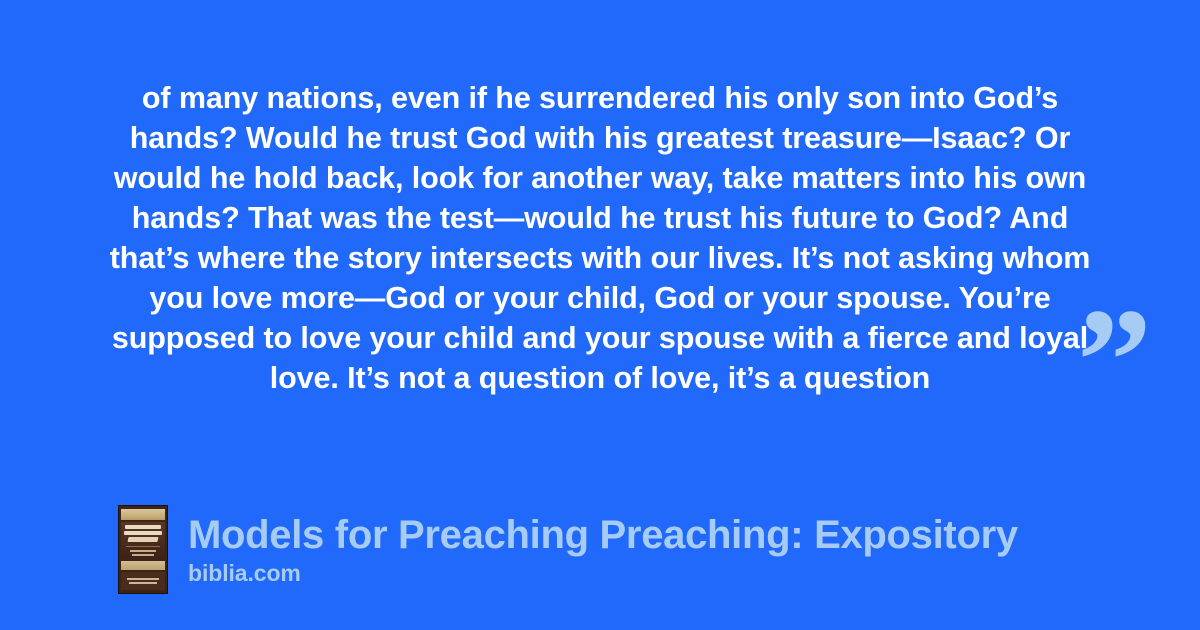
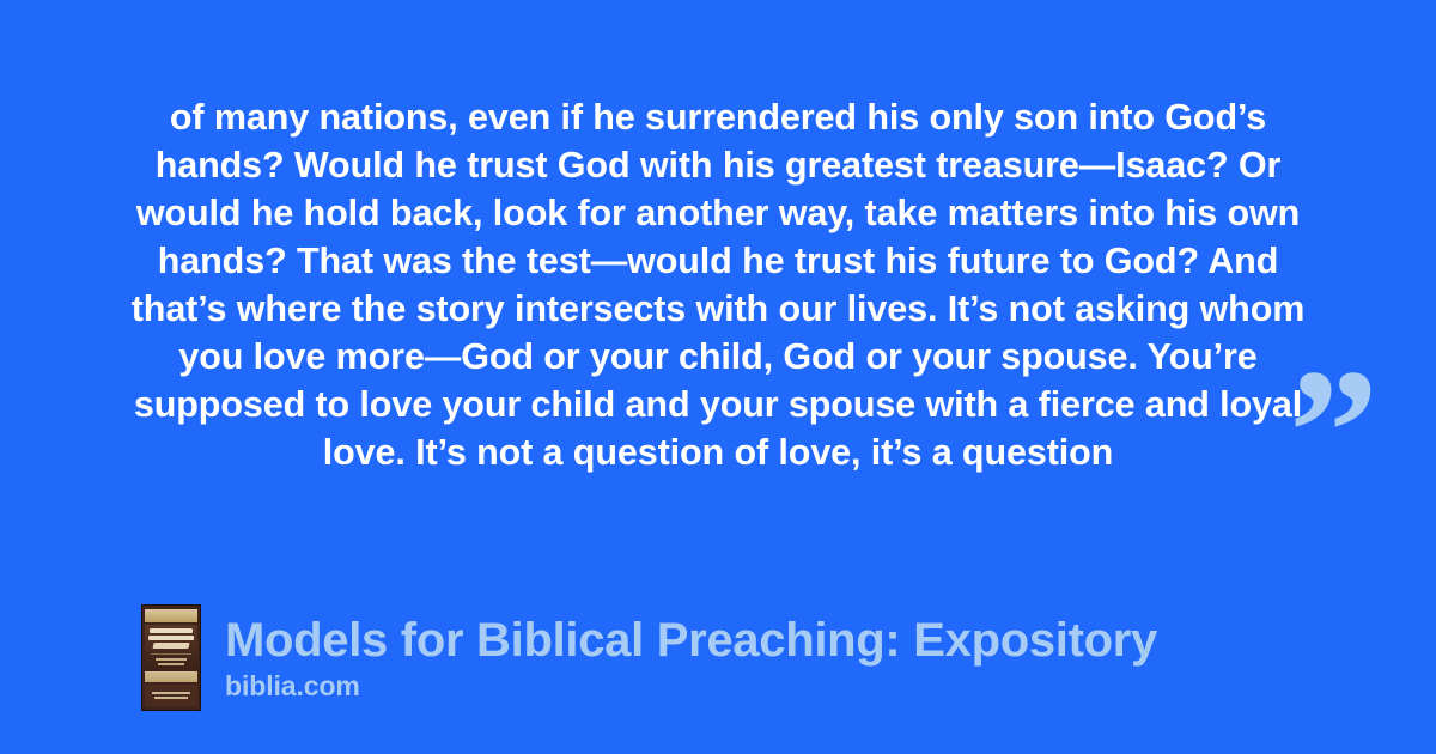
  of many nations, even if he surrendered his only son into God’s hands? Would he trust God with his greatest treasure—Isaac? Or would he hold back, look for another way, take matters into his own hands? That was the test—would he trust his future to God? And that’s where the story intersects with our lives. It’s not asking whom you love more—God or your child, God or your spouse. You’re supposed to love your child and your spouse with a fierce and loyal love. It’s not a question of love, it’s a question
  ”
- Models for Preaching Preaching: Expository
+ Models for Biblical Preaching: Expository
  biblia.com
